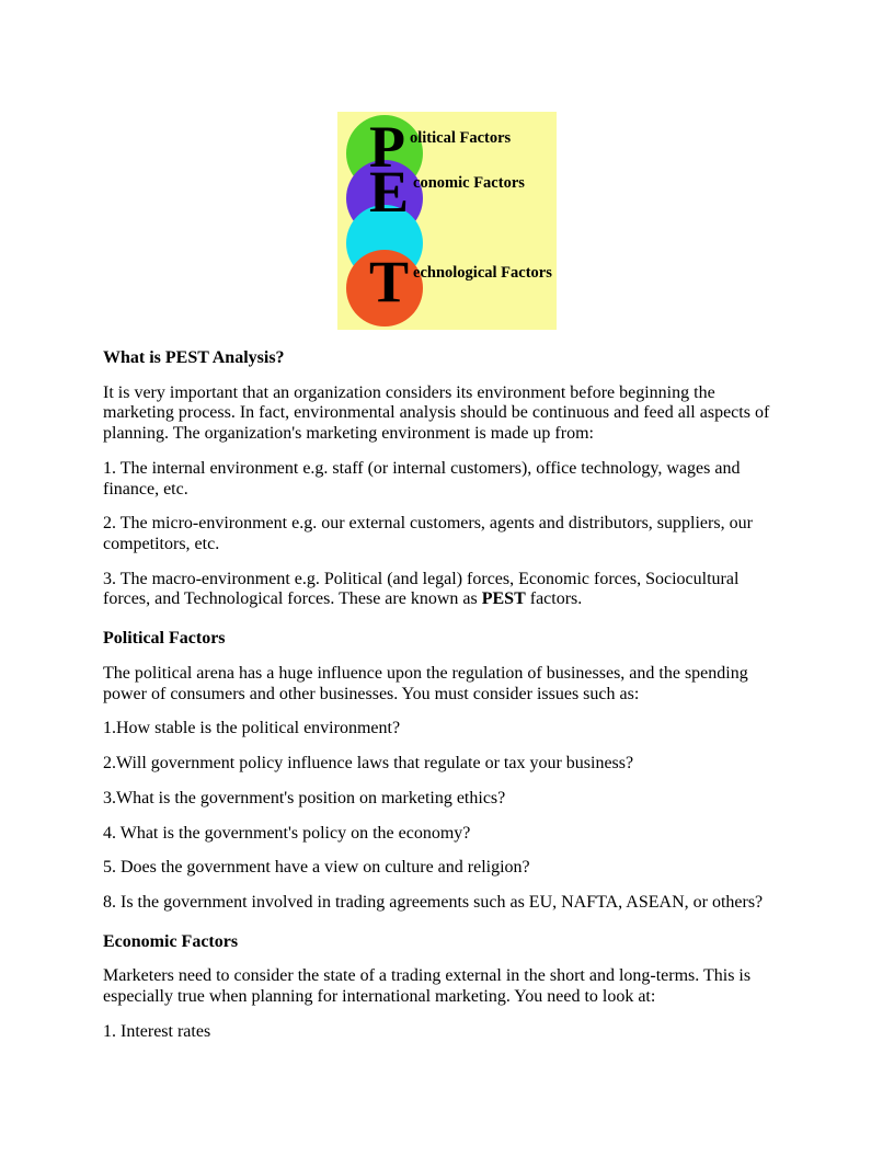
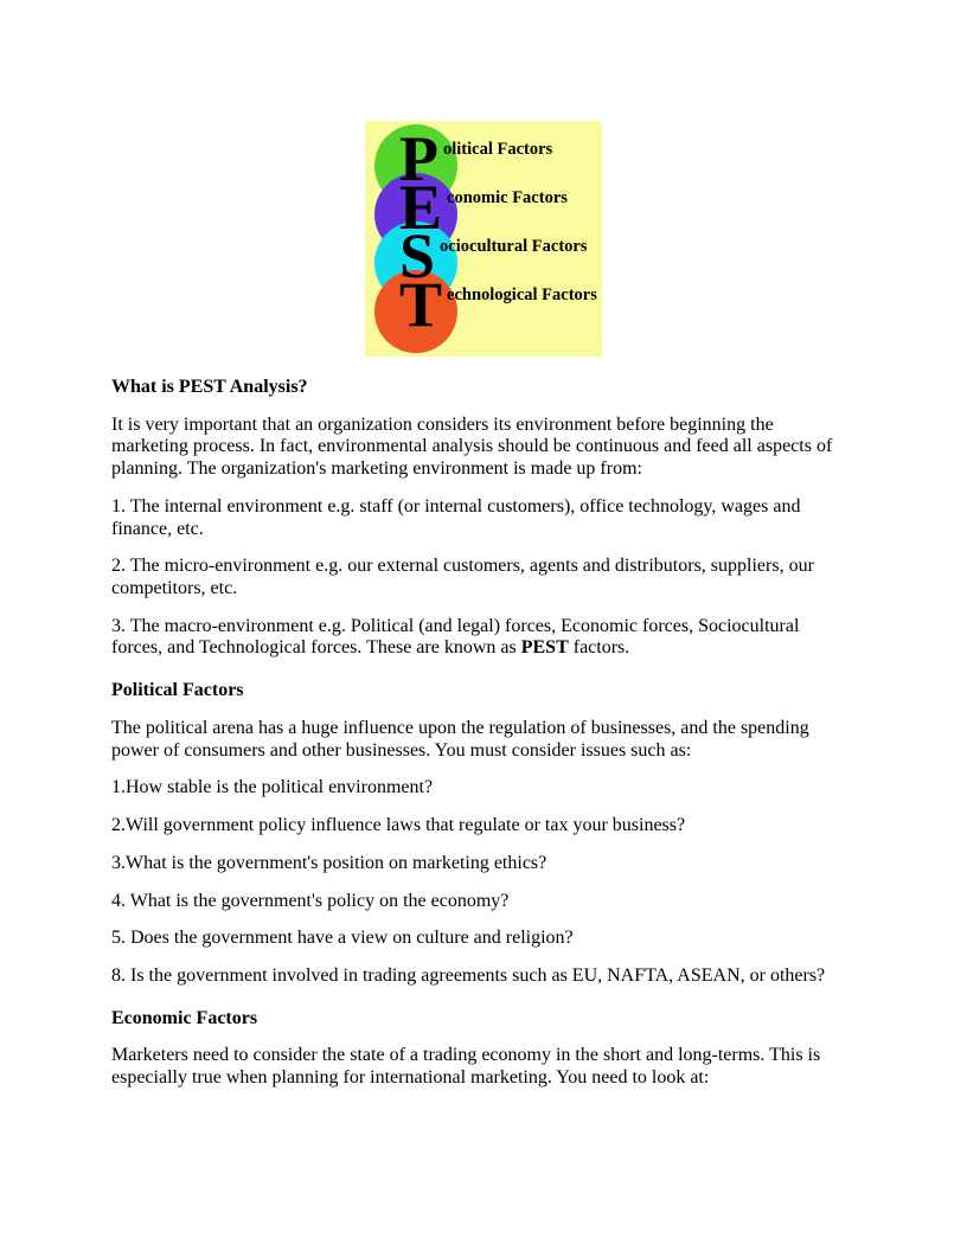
  P
  olitical Factors
  E
  conomic Factors
+ S
+ ociocultural Factors
  T
  echnological Factors
  What is PEST Analysis?
  It is very important that an organization considers its environment before beginning the marketing process. In fact, environmental analysis should be continuous and feed all aspects of planning. The organization's marketing environment is made up from:
  1. The internal environment e.g. staff (or internal customers), office technology, wages and finance, etc.
  2. The micro-environment e.g. our external customers, agents and distributors, suppliers, our competitors, etc.
  3. The macro-environment e.g. Political (and legal) forces, Economic forces, Sociocultural forces, and Technological forces. These are known as PEST factors.
  Political Factors
  The political arena has a huge influence upon the regulation of businesses, and the spending power of consumers and other businesses. You must consider issues such as:
  1.How stable is the political environment?
  2.Will government policy influence laws that regulate or tax your business?
  3.What is the government's position on marketing ethics?
  4. What is the government's policy on the economy?
  5. Does the government have a view on culture and religion?
  8. Is the government involved in trading agreements such as EU, NAFTA, ASEAN, or others?
  Economic Factors
- Marketers need to consider the state of a trading external in the short and long-terms. This is especially true when planning for international marketing. You need to look at:
+ Marketers need to consider the state of a trading economy in the short and long-terms. This is especially true when planning for international marketing. You need to look at:
- 1. Interest rates
